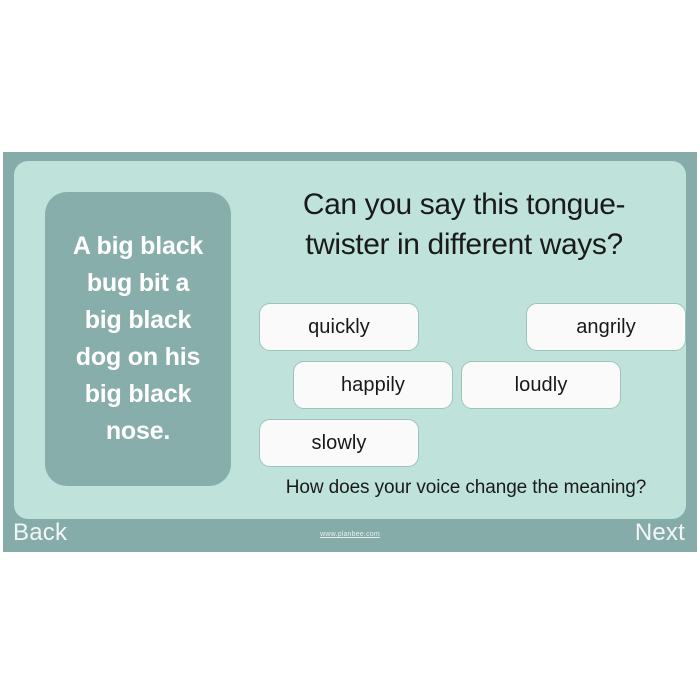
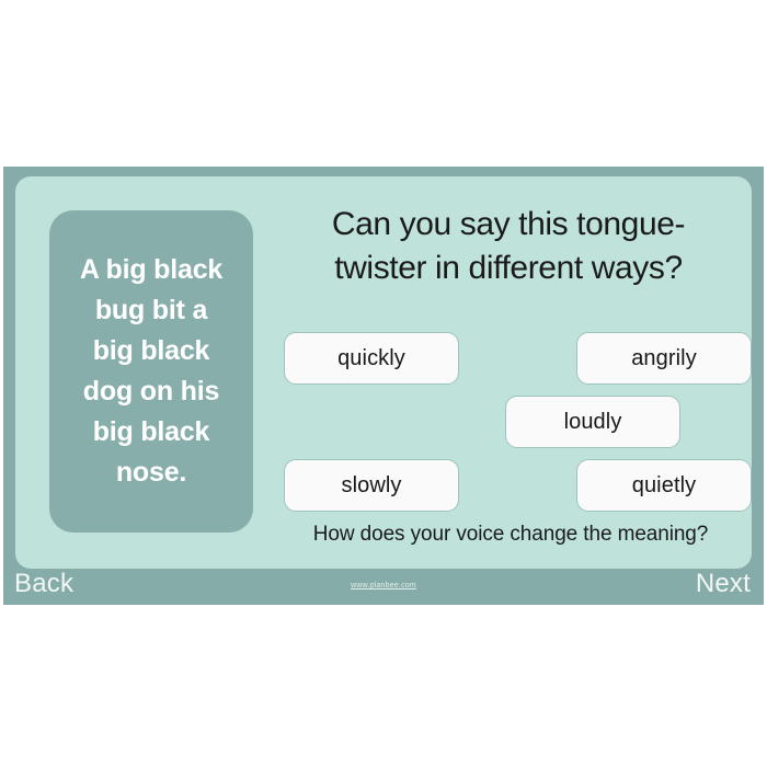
  A big black
  bug bit a
  big black
  dog on his
  big black
  nose.
  Can you say this tongue-
  twister in different ways?
  quickly
  angrily
- happily
  loudly
  slowly
+ quietly
  How does your voice change the meaning?
  Back
  Next
